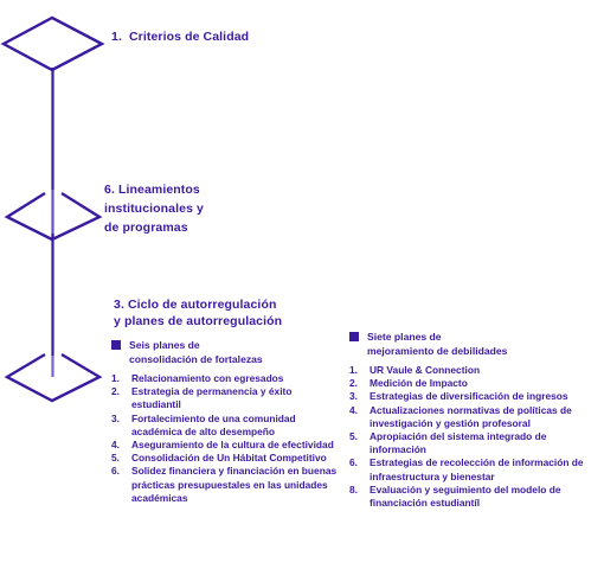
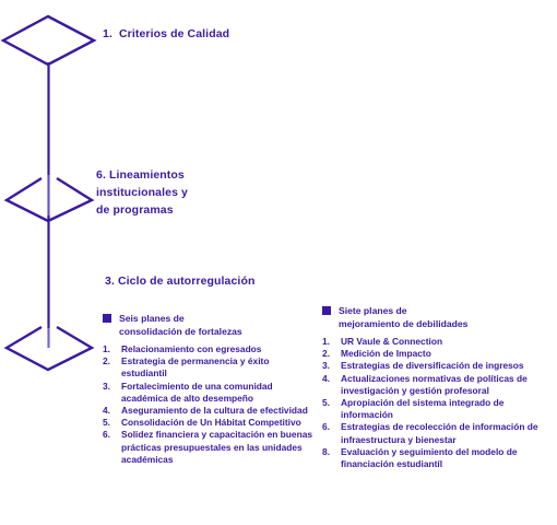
  1. Criterios de Calidad
  6. Lineamientos
  institucionales y
  de programas
  3. Ciclo de autorregulación
- y planes de autorregulación
  Seis planes de
  consolidación de fortalezas
  1.
  Relacionamiento con egresados
  2.
  Estrategia de permanencia y éxito estudiantil
  3.
  Fortalecimiento de una comunidad académica de alto desempeño
  4.
  Aseguramiento de la cultura de efectividad
  5.
  Consolidación de Un Hábitat Competitivo
  6.
- Solidez financiera y financiación en buenas prácticas presupuestales en las unidades académicas
+ Solidez financiera y capacitación en buenas prácticas presupuestales en las unidades académicas
  Siete planes de
  mejoramiento de debilidades
  1.
  UR Vaule & Connection
  2.
  Medición de Impacto
  3.
  Estrategias de diversificación de ingresos
  4.
  Actualizaciones normativas de políticas de investigación y gestión profesoral
  5.
  Apropiación del sistema integrado de información
  6.
  Estrategias de recolección de información de infraestructura y bienestar
  8.
  Evaluación y seguimiento del modelo de financiación estudiantíl
